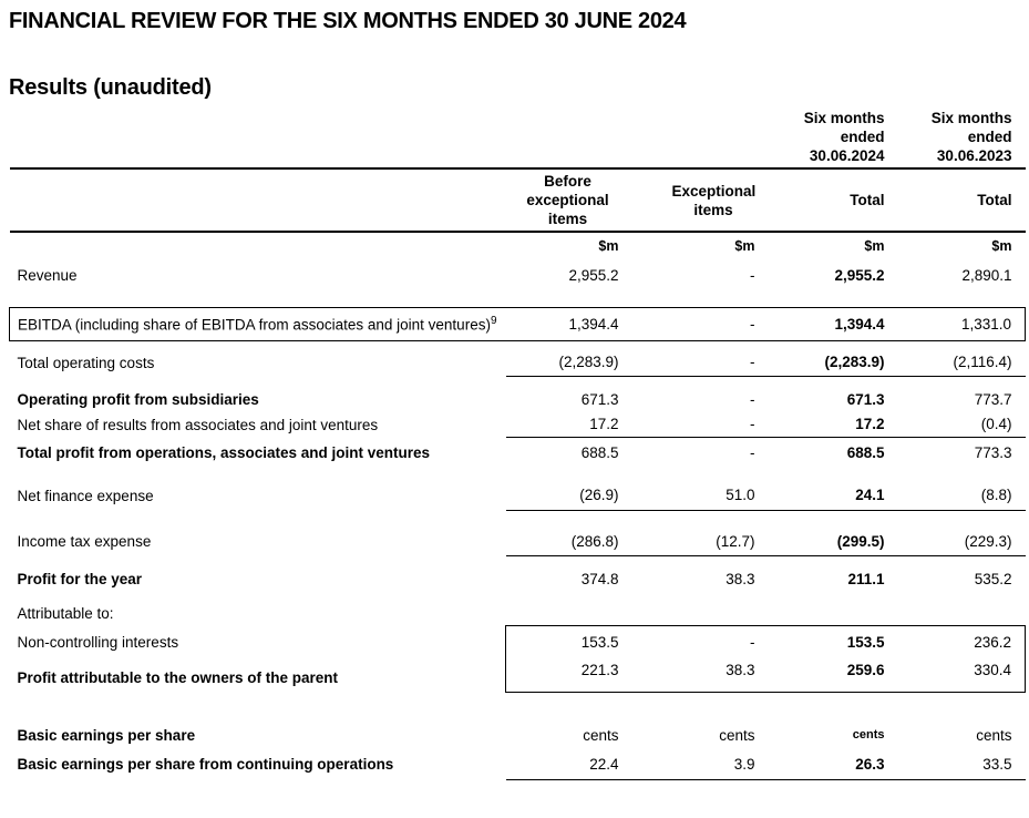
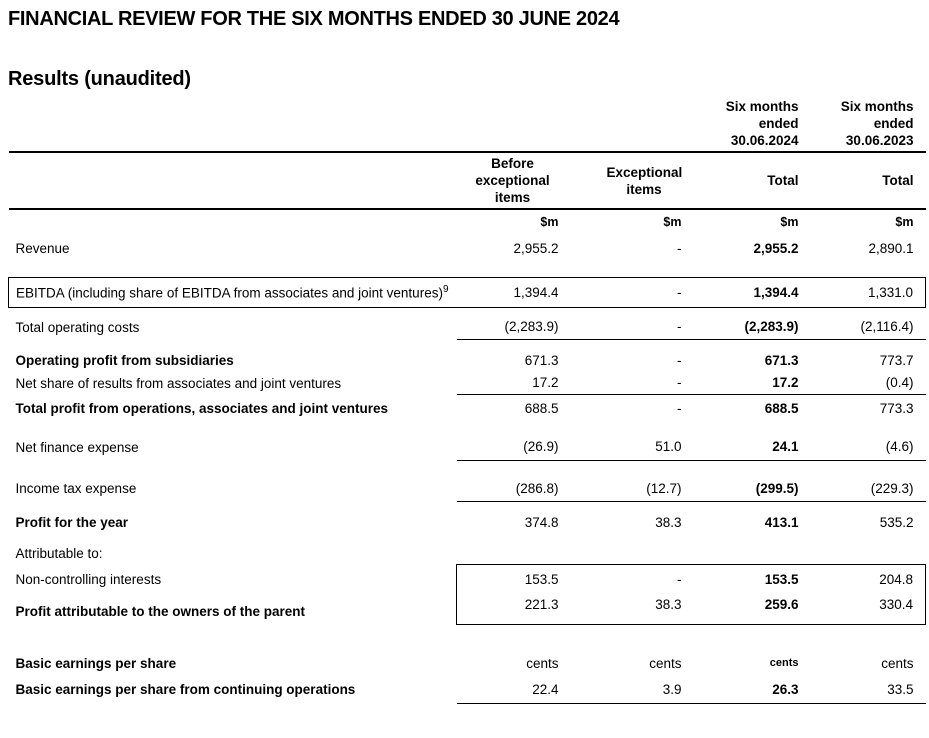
  FINANCIAL REVIEW FOR THE SIX MONTHS ENDED 30 JUNE 2024
  Results (unaudited)
  			Six months ended 30.06.2024	Six months ended 30.06.2023
  	Before exceptional items	Exceptional items	Total	Total
  	$m	$m	$m	$m
  Revenue	2,955.2	-	2,955.2	2,890.1
  EBITDA (including share of EBITDA from associates and joint ventures)9	1,394.4	-	1,394.4	1,331.0
  Total operating costs	(2,283.9)	-	(2,283.9)	(2,116.4)
  Operating profit from subsidiaries	671.3	-	671.3	773.7
  Net share of results from associates and joint ventures	17.2	-	17.2	(0.4)
  Total profit from operations, associates and joint ventures	688.5	-	688.5	773.3
- Net finance expense	(26.9)	51.0	24.1	(8.8)
+ Net finance expense	(26.9)	51.0	24.1	(4.6)
  Income tax expense	(286.8)	(12.7)	(299.5)	(229.3)
- Profit for the year	374.8	38.3	211.1	535.2
+ Profit for the year	374.8	38.3	413.1	535.2
  Attributable to:
- Non-controlling interests	153.5	-	153.5	236.2
+ Non-controlling interests	153.5	-	153.5	204.8
  Profit attributable to the owners of the parent	221.3	38.3	259.6	330.4
  Basic earnings per share	cents	cents	cents	cents
  Basic earnings per share from continuing operations	22.4	3.9	26.3	33.5
